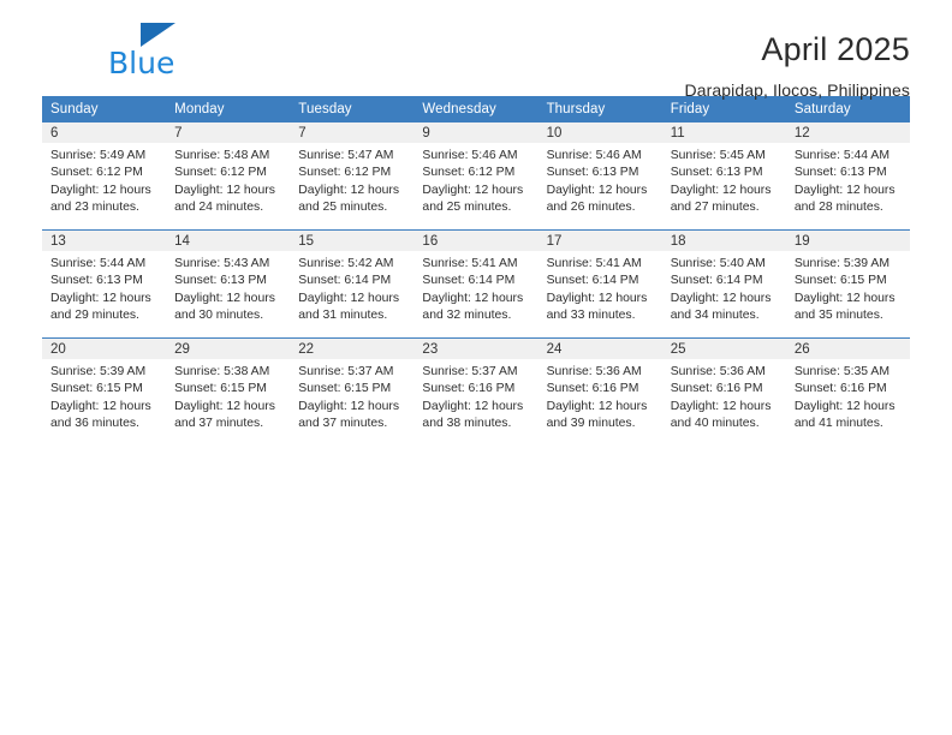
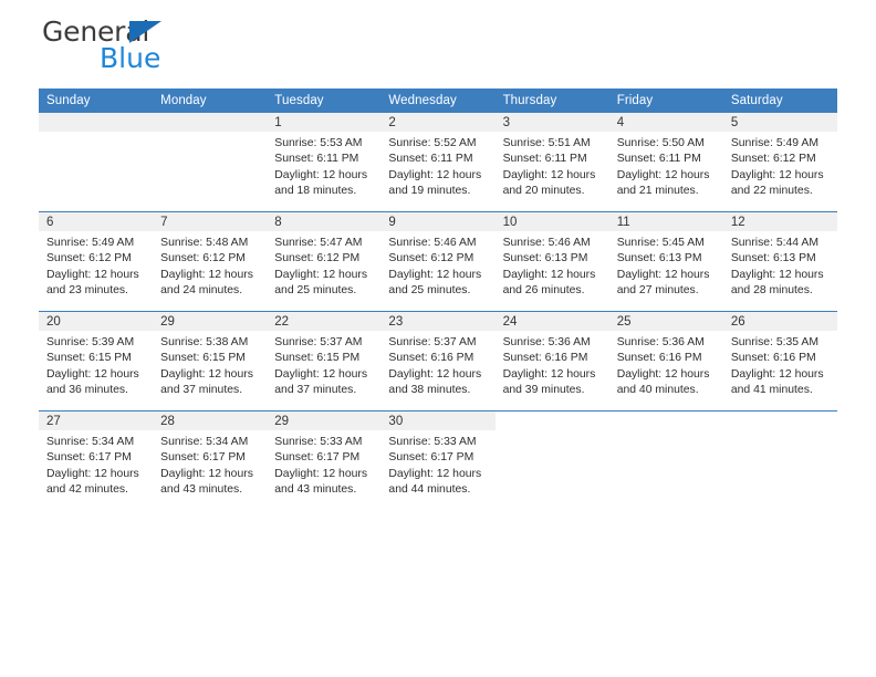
+ General
  Blue
- April 2025
- Darapidap, Ilocos, Philippines
  Sunday	Monday	Tuesday	Wednesday	Thursday	Friday	Saturday
+ 		1Sunrise: 5:53 AMSunset: 6:11 PMDaylight: 12 hoursand 18 minutes.	2Sunrise: 5:52 AMSunset: 6:11 PMDaylight: 12 hoursand 19 minutes.	3Sunrise: 5:51 AMSunset: 6:11 PMDaylight: 12 hoursand 20 minutes.	4Sunrise: 5:50 AMSunset: 6:11 PMDaylight: 12 hoursand 21 minutes.	5Sunrise: 5:49 AMSunset: 6:12 PMDaylight: 12 hoursand 22 minutes.
- 6Sunrise: 5:49 AMSunset: 6:12 PMDaylight: 12 hoursand 23 minutes.	7Sunrise: 5:48 AMSunset: 6:12 PMDaylight: 12 hoursand 24 minutes.	7Sunrise: 5:47 AMSunset: 6:12 PMDaylight: 12 hoursand 25 minutes.	9Sunrise: 5:46 AMSunset: 6:12 PMDaylight: 12 hoursand 25 minutes.	10Sunrise: 5:46 AMSunset: 6:13 PMDaylight: 12 hoursand 26 minutes.	11Sunrise: 5:45 AMSunset: 6:13 PMDaylight: 12 hoursand 27 minutes.	12Sunrise: 5:44 AMSunset: 6:13 PMDaylight: 12 hoursand 28 minutes.
+ 6Sunrise: 5:49 AMSunset: 6:12 PMDaylight: 12 hoursand 23 minutes.	7Sunrise: 5:48 AMSunset: 6:12 PMDaylight: 12 hoursand 24 minutes.	8Sunrise: 5:47 AMSunset: 6:12 PMDaylight: 12 hoursand 25 minutes.	9Sunrise: 5:46 AMSunset: 6:12 PMDaylight: 12 hoursand 25 minutes.	10Sunrise: 5:46 AMSunset: 6:13 PMDaylight: 12 hoursand 26 minutes.	11Sunrise: 5:45 AMSunset: 6:13 PMDaylight: 12 hoursand 27 minutes.	12Sunrise: 5:44 AMSunset: 6:13 PMDaylight: 12 hoursand 28 minutes.
- 13Sunrise: 5:44 AMSunset: 6:13 PMDaylight: 12 hoursand 29 minutes.	14Sunrise: 5:43 AMSunset: 6:13 PMDaylight: 12 hoursand 30 minutes.	15Sunrise: 5:42 AMSunset: 6:14 PMDaylight: 12 hoursand 31 minutes.	16Sunrise: 5:41 AMSunset: 6:14 PMDaylight: 12 hoursand 32 minutes.	17Sunrise: 5:41 AMSunset: 6:14 PMDaylight: 12 hoursand 33 minutes.	18Sunrise: 5:40 AMSunset: 6:14 PMDaylight: 12 hoursand 34 minutes.	19Sunrise: 5:39 AMSunset: 6:15 PMDaylight: 12 hoursand 35 minutes.
  20Sunrise: 5:39 AMSunset: 6:15 PMDaylight: 12 hoursand 36 minutes.	29Sunrise: 5:38 AMSunset: 6:15 PMDaylight: 12 hoursand 37 minutes.	22Sunrise: 5:37 AMSunset: 6:15 PMDaylight: 12 hoursand 37 minutes.	23Sunrise: 5:37 AMSunset: 6:16 PMDaylight: 12 hoursand 38 minutes.	24Sunrise: 5:36 AMSunset: 6:16 PMDaylight: 12 hoursand 39 minutes.	25Sunrise: 5:36 AMSunset: 6:16 PMDaylight: 12 hoursand 40 minutes.	26Sunrise: 5:35 AMSunset: 6:16 PMDaylight: 12 hoursand 41 minutes.
+ 27Sunrise: 5:34 AMSunset: 6:17 PMDaylight: 12 hoursand 42 minutes.	28Sunrise: 5:34 AMSunset: 6:17 PMDaylight: 12 hoursand 43 minutes.	29Sunrise: 5:33 AMSunset: 6:17 PMDaylight: 12 hoursand 43 minutes.	30Sunrise: 5:33 AMSunset: 6:17 PMDaylight: 12 hoursand 44 minutes.
